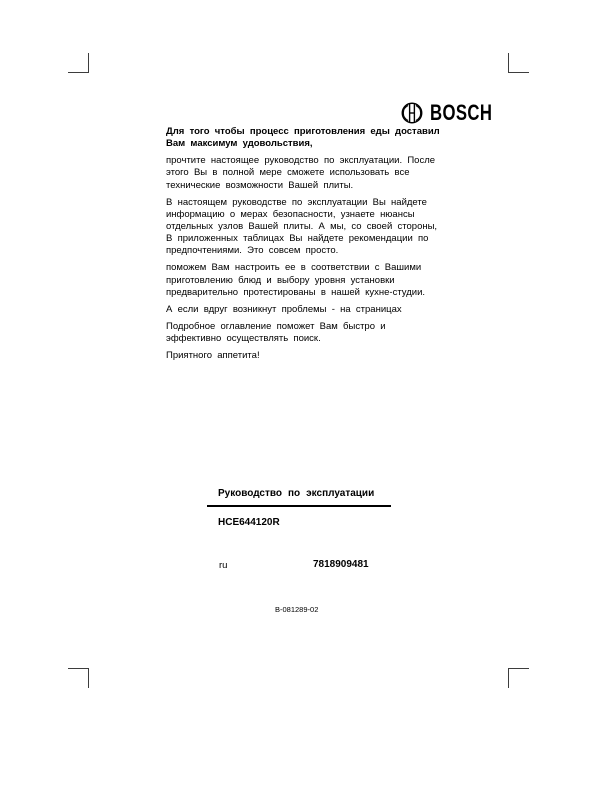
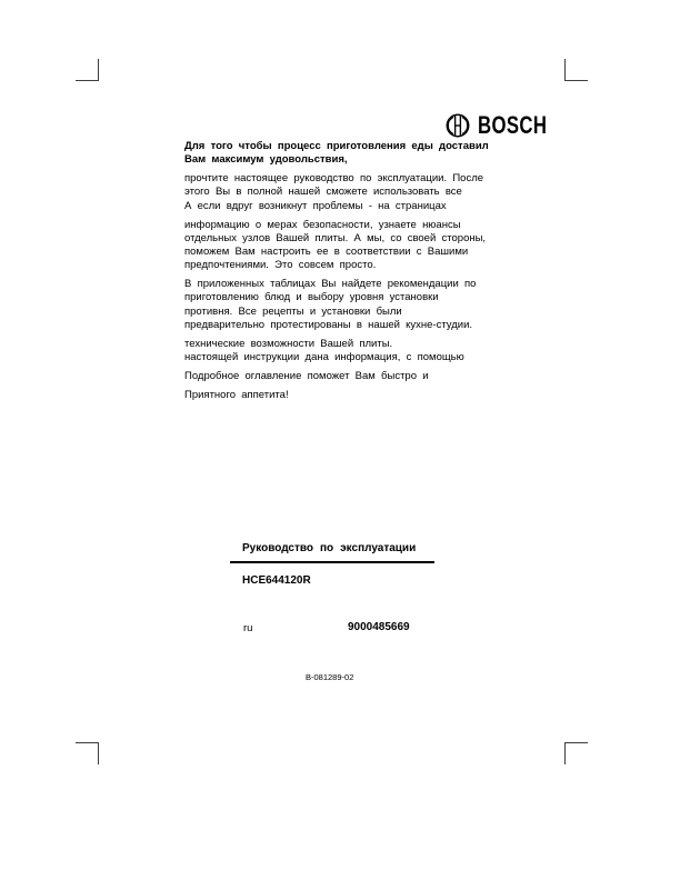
  BOSCH
  Для того чтобы процесс приготовления еды доставил
  Вам максимум удовольствия,
  прочтите настоящее руководство по эксплуатации. После
- этого Вы в полной мере сможете использовать все
+ этого Вы в полной нашей сможете использовать все
- технические возможности Вашей плиты.
+ А если вдруг возникнут проблемы - на страницах
- В настоящем руководстве по эксплуатации Вы найдете
  информацию о мерах безопасности, узнаете нюансы
  отдельных узлов Вашей плиты. А мы, со своей стороны,
- В приложенных таблицах Вы найдете рекомендации по
+ поможем Вам настроить ее в соответствии с Вашими
  предпочтениями. Это совсем просто.
- поможем Вам настроить ее в соответствии с Вашими
+ В приложенных таблицах Вы найдете рекомендации по
  приготовлению блюд и выбору уровня установки
+ противня. Все рецепты и установки были
  предварительно протестированы в нашей кухне-студии.
- А если вдруг возникнут проблемы - на страницах
+ технические возможности Вашей плиты.
+ настоящей инструкции дана информация, с помощью
  Подробное оглавление поможет Вам быстро и
- эффективно осуществлять поиск.
  Приятного аппетита!
  Руководство по эксплуатации
  HCE644120R
  ru
- 7818909481
+ 9000485669
  B-081289-02
